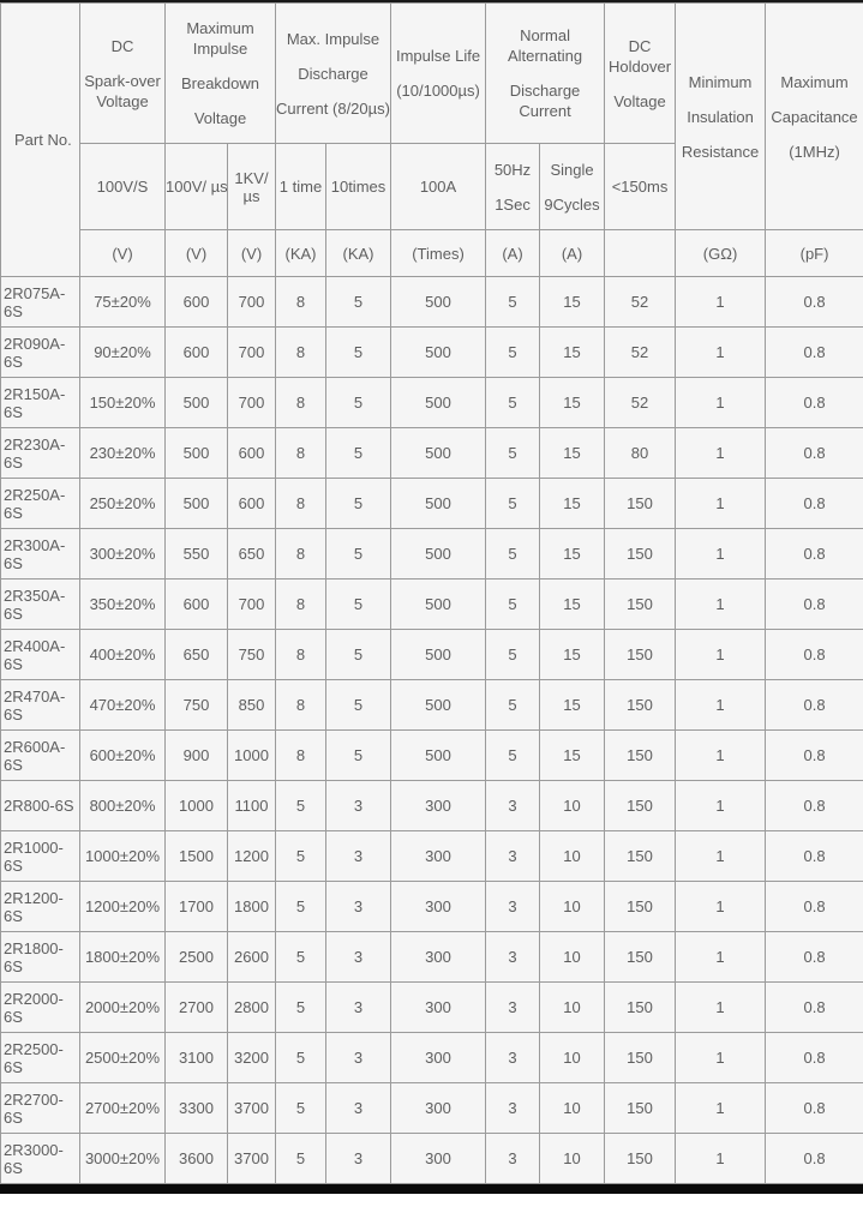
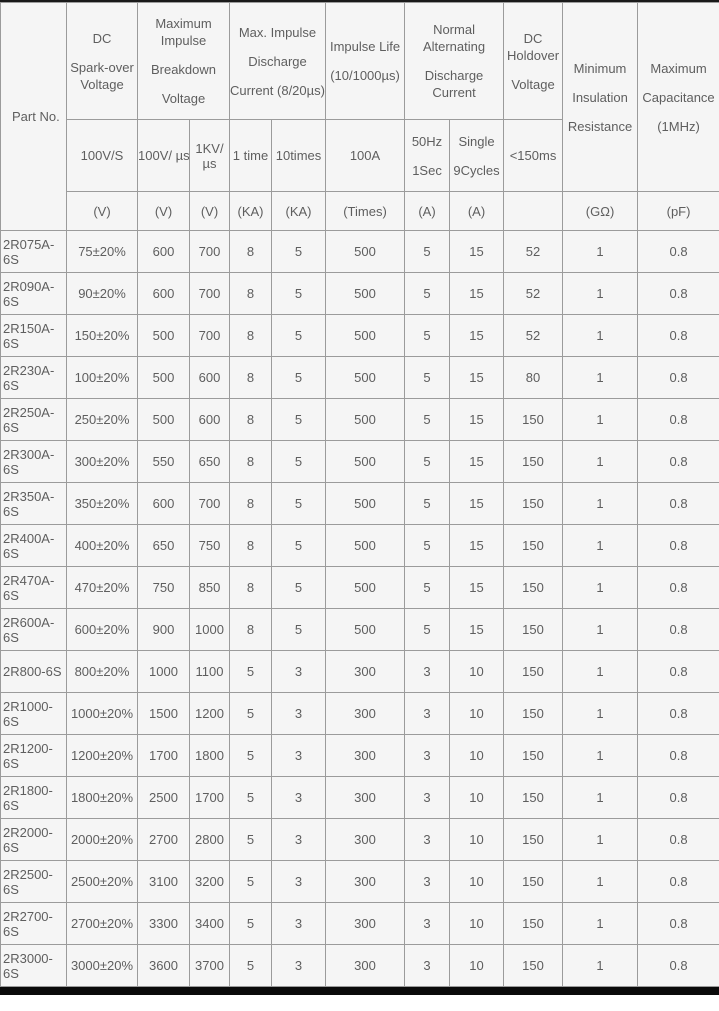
  Part No.	DC Spark-over Voltage	Maximum Impulse Breakdown Voltage	Max. Impulse Discharge Current (8/20µs)	Impulse Life (10/1000µs)	Normal Alternating Discharge Current	DC Holdover Voltage	Minimum Insulation Resistance	Maximum Capacitance (1MHz)
  100V/S	100V/ µs	1KV/ µs	1 time	10times	100A	50Hz 1Sec	Single 9Cycles	<150ms
  (V)	(V)	(V)	(KA)	(KA)	(Times)	(A)	(A)		(GΩ)	(pF)
  2R075A-6S	75±20%	600	700	8	5	500	5	15	52	1	0.8
  2R090A-6S	90±20%	600	700	8	5	500	5	15	52	1	0.8
  2R150A-6S	150±20%	500	700	8	5	500	5	15	52	1	0.8
- 2R230A-6S	230±20%	500	600	8	5	500	5	15	80	1	0.8
+ 2R230A-6S	100±20%	500	600	8	5	500	5	15	80	1	0.8
  2R250A-6S	250±20%	500	600	8	5	500	5	15	150	1	0.8
  2R300A-6S	300±20%	550	650	8	5	500	5	15	150	1	0.8
  2R350A-6S	350±20%	600	700	8	5	500	5	15	150	1	0.8
  2R400A-6S	400±20%	650	750	8	5	500	5	15	150	1	0.8
  2R470A-6S	470±20%	750	850	8	5	500	5	15	150	1	0.8
  2R600A-6S	600±20%	900	1000	8	5	500	5	15	150	1	0.8
  2R800-6S	800±20%	1000	1100	5	3	300	3	10	150	1	0.8
  2R1000-6S	1000±20%	1500	1200	5	3	300	3	10	150	1	0.8
  2R1200-6S	1200±20%	1700	1800	5	3	300	3	10	150	1	0.8
- 2R1800-6S	1800±20%	2500	2600	5	3	300	3	10	150	1	0.8
+ 2R1800-6S	1800±20%	2500	1700	5	3	300	3	10	150	1	0.8
  2R2000-6S	2000±20%	2700	2800	5	3	300	3	10	150	1	0.8
  2R2500-6S	2500±20%	3100	3200	5	3	300	3	10	150	1	0.8
- 2R2700-6S	2700±20%	3300	3700	5	3	300	3	10	150	1	0.8
+ 2R2700-6S	2700±20%	3300	3400	5	3	300	3	10	150	1	0.8
  2R3000-6S	3000±20%	3600	3700	5	3	300	3	10	150	1	0.8
